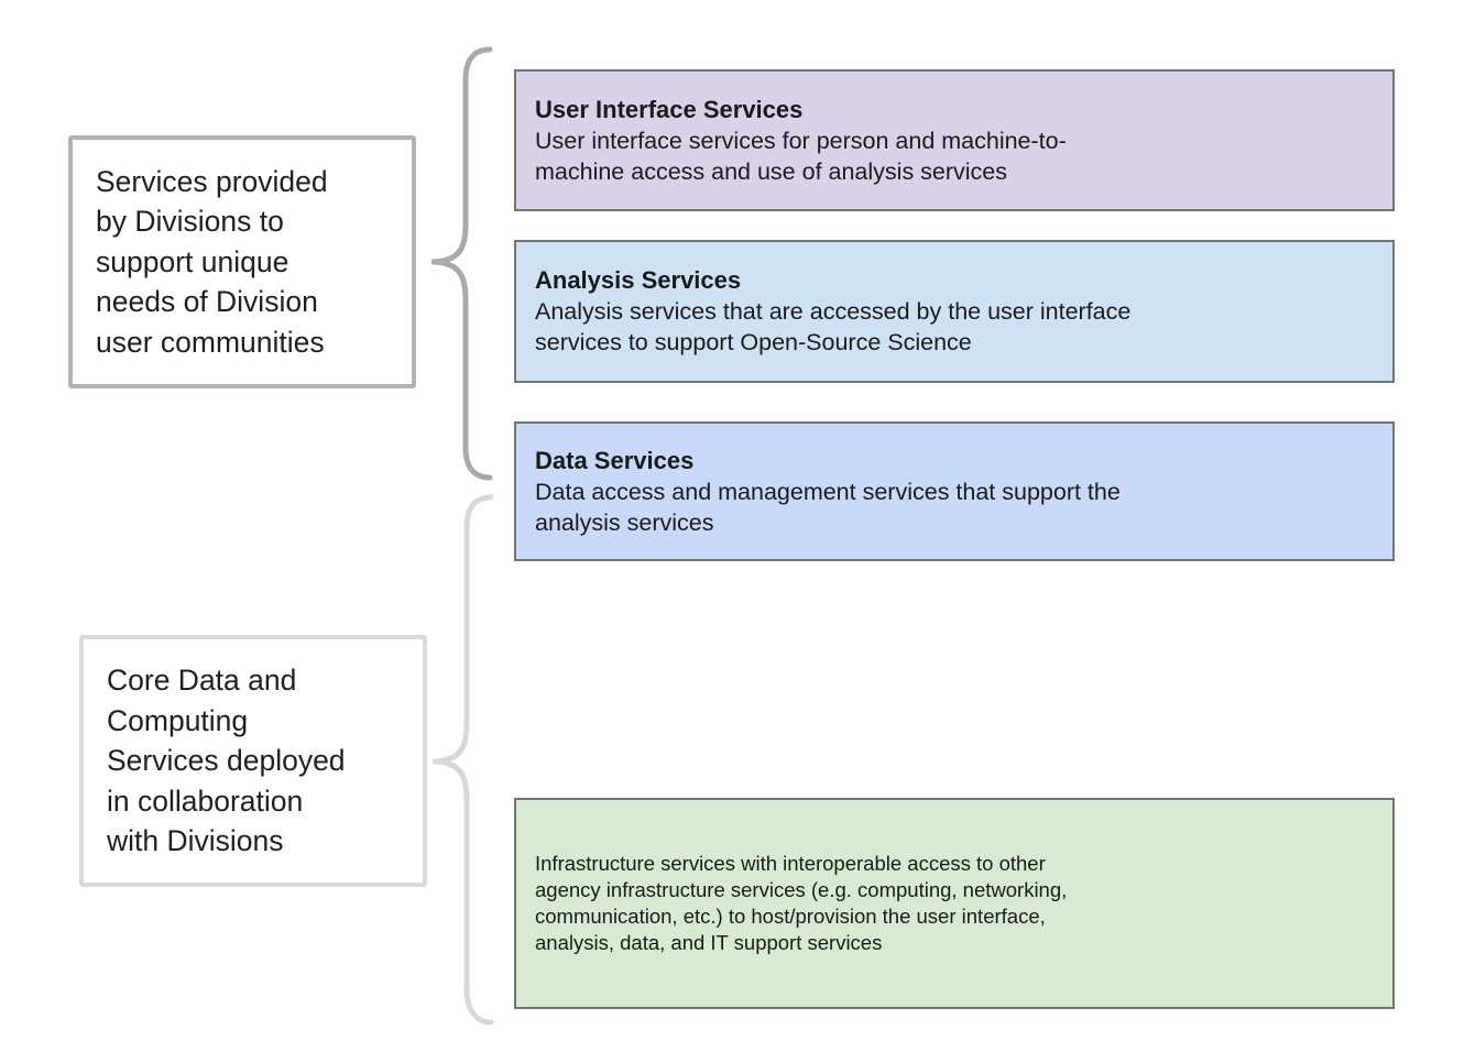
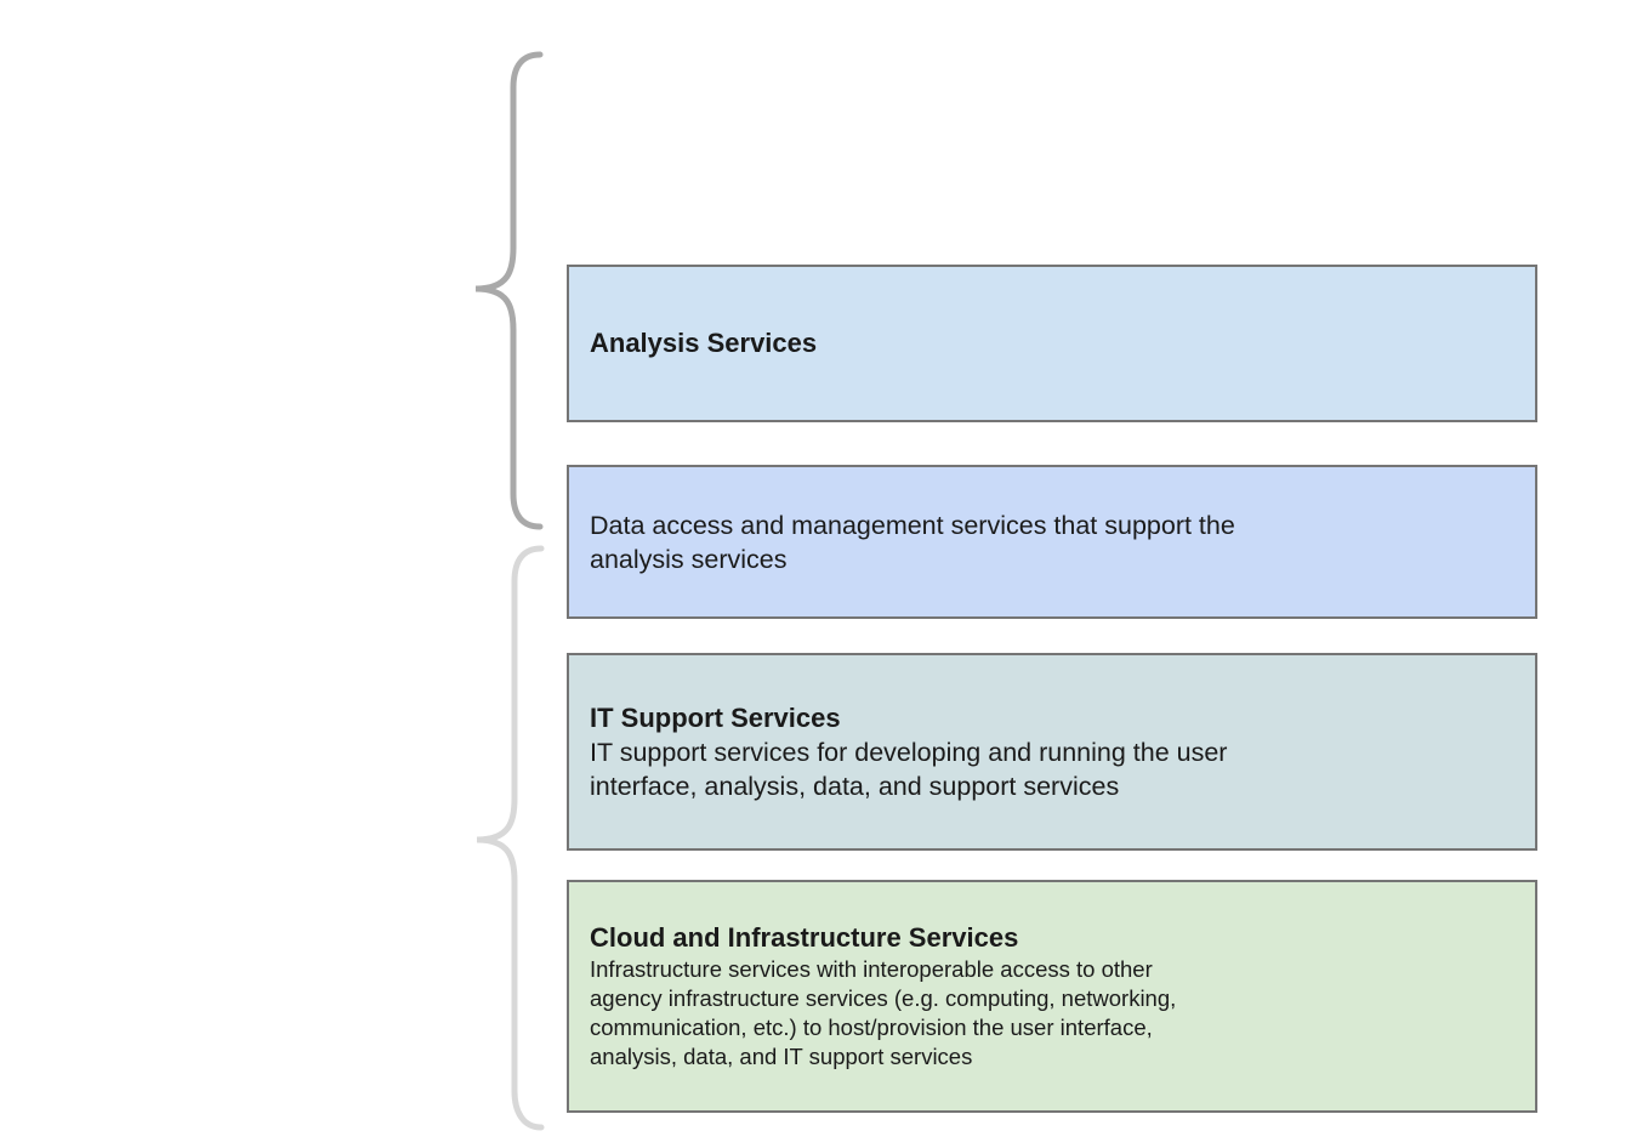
- Services provided
- by Divisions to
- support unique
- needs of Division
- user communities
- Core Data and
- Computing
- Services deployed
- in collaboration
- with Divisions
- User Interface Services
- User interface services for person and machine-to-
- machine access and use of analysis services
  Analysis Services
- Analysis services that are accessed by the user interface
- services to support Open-Source Science
- Data Services
  Data access and management services that support the
  analysis services
+ IT Support Services
+ IT support services for developing and running the user
+ interface, analysis, data, and support services
+ Cloud and Infrastructure Services
  Infrastructure services with interoperable access to other
  agency infrastructure services (e.g. computing, networking,
  communication, etc.) to host/provision the user interface,
  analysis, data, and IT support services
